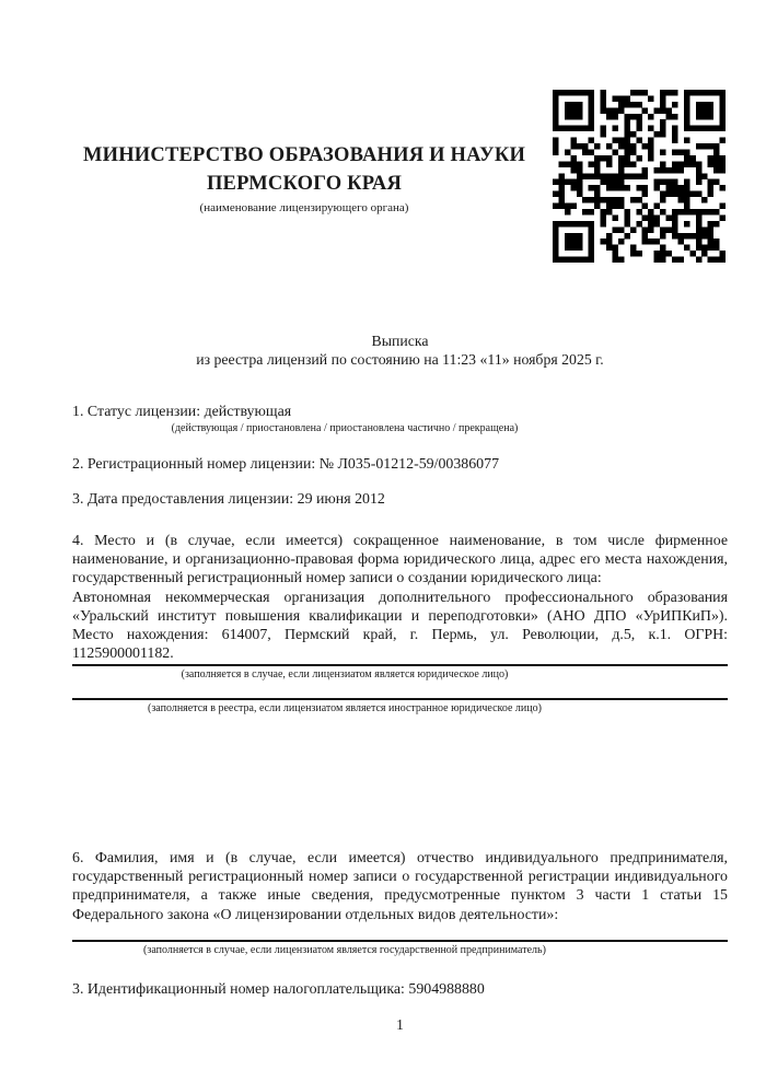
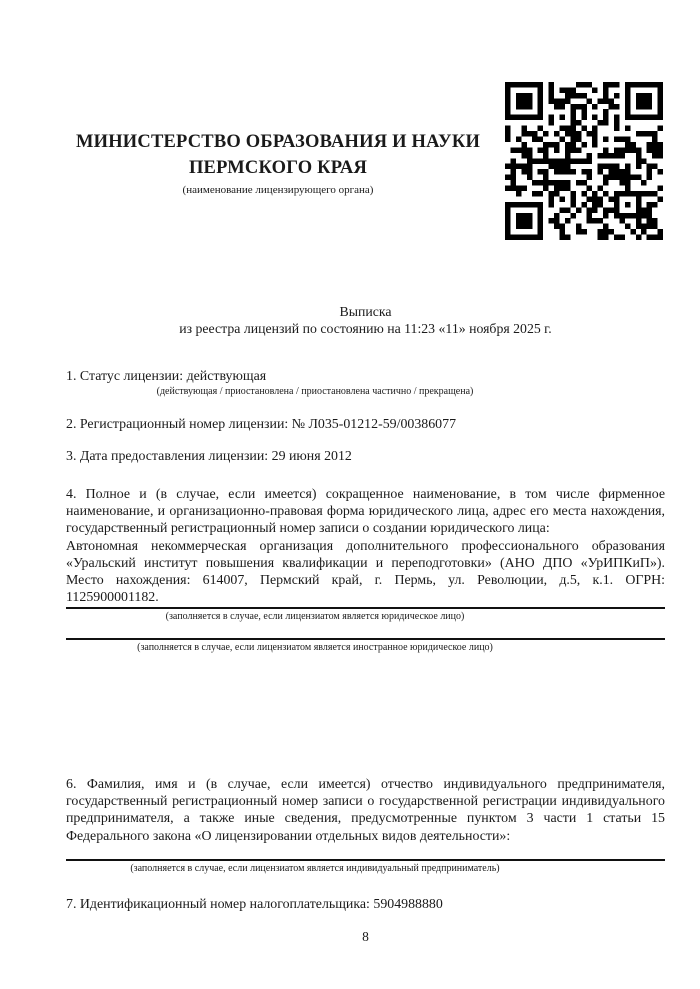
  МИНИСТЕРСТВО ОБРАЗОВАНИЯ И НАУКИ
  ПЕРМСКОГО КРАЯ
  (наименование лицензирующего органа)
  Выписка
  из реестра лицензий по состоянию на 11:23 «11» ноября 2025 г.
  1. Статус лицензии: действующая
  (действующая / приостановлена / приостановлена частично / прекращена)
  2. Регистрационный номер лицензии: № Л035-01212-59/00386077
  3. Дата предоставления лицензии: 29 июня 2012
- 4. Место и (в случае, если имеется) сокращенное наименование, в том числе фирменное наименование, и организационно-правовая форма юридического лица, адрес его места нахождения, государственный регистрационный номер записи о создании юридического лица:
+ 4. Полное и (в случае, если имеется) сокращенное наименование, в том числе фирменное наименование, и организационно-правовая форма юридического лица, адрес его места нахождения, государственный регистрационный номер записи о создании юридического лица:
  Автономная некоммерческая организация дополнительного профессионального образования «Уральский институт повышения квалификации и переподготовки» (АНО ДПО «УрИПКиП»). Место нахождения: 614007, Пермский край, г. Пермь, ул. Революции, д.5, к.1. ОГРН: 1125900001182.
  (заполняется в случае, если лицензиатом является юридическое лицо)
- (заполняется в реестра, если лицензиатом является иностранное юридическое лицо)
+ (заполняется в случае, если лицензиатом является иностранное юридическое лицо)
  6. Фамилия, имя и (в случае, если имеется) отчество индивидуального предпринимателя, государственный регистрационный номер записи о государственной регистрации индивидуального предпринимателя, а также иные сведения, предусмотренные пунктом 3 части 1 статьи 15 Федерального закона «О лицензировании отдельных видов деятельности»:
- (заполняется в случае, если лицензиатом является государственной предприниматель)
+ (заполняется в случае, если лицензиатом является индивидуальный предприниматель)
- 3. Идентификационный номер налогоплательщика: 5904988880
+ 7. Идентификационный номер налогоплательщика: 5904988880
- 1
+ 8
